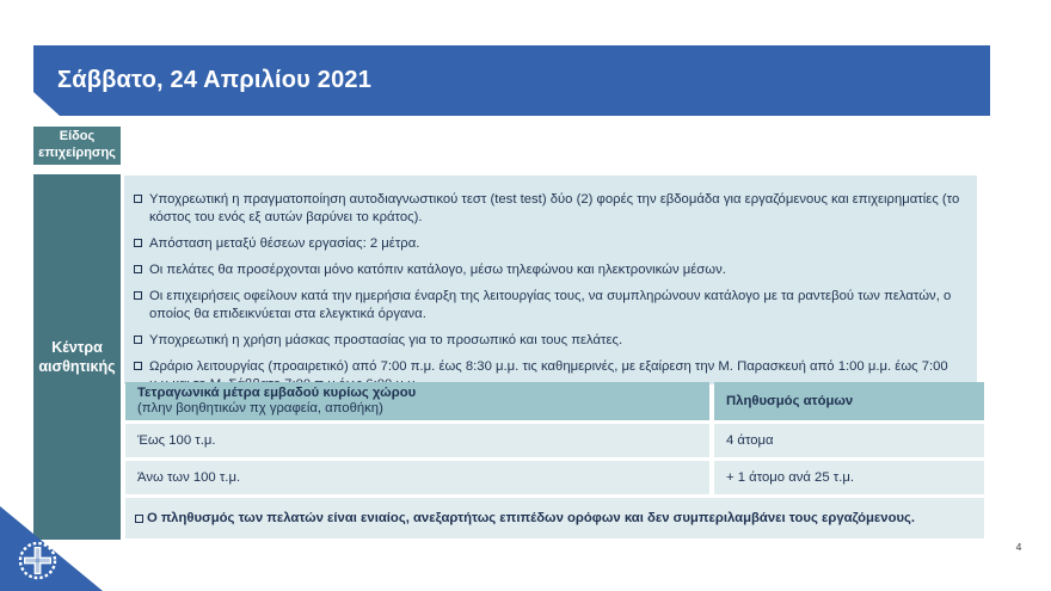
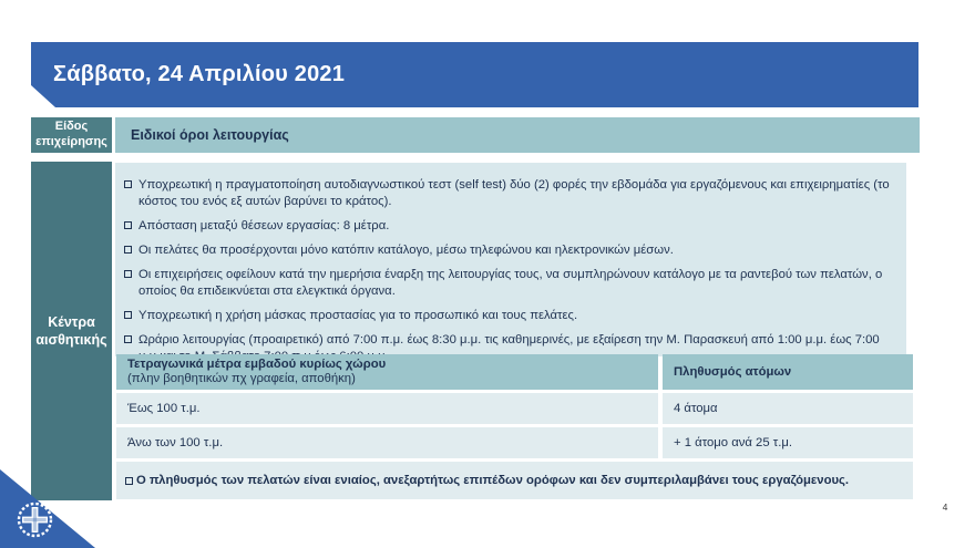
  Σάββατο, 24 Απριλίου 2021
  Είδος επιχείρησης
+ Ειδικοί όροι λειτουργίας
  Κέντρα αισθητικής
- Υποχρεωτική η πραγματοποίηση αυτοδιαγνωστικού τεστ (test test) δύο (2) φορές την εβδομάδα για εργαζόμενους και επιχειρηματίες (το κόστος του ενός εξ αυτών βαρύνει το κράτος).
+ Υποχρεωτική η πραγματοποίηση αυτοδιαγνωστικού τεστ (self test) δύο (2) φορές την εβδομάδα για εργαζόμενους και επιχειρηματίες (το κόστος του ενός εξ αυτών βαρύνει το κράτος).
- Απόσταση μεταξύ θέσεων εργασίας: 2 μέτρα.
+ Απόσταση μεταξύ θέσεων εργασίας: 8 μέτρα.
  Οι πελάτες θα προσέρχονται μόνο κατόπιν κατάλογο, μέσω τηλεφώνου και ηλεκτρονικών μέσων.
  Οι επιχειρήσεις οφείλουν κατά την ημερήσια έναρξη της λειτουργίας τους, να συμπληρώνουν κατάλογο με τα ραντεβού των πελατών, ο οποίος θα επιδεικνύεται στα ελεγκτικά όργανα.
  Υποχρεωτική η χρήση μάσκας προστασίας για το προσωπικό και τους πελάτες.
  Ωράριο λειτουργίας (προαιρετικό) από 7:00 π.μ. έως 8:30 μ.μ. τις καθημερινές, με εξαίρεση την Μ. Παρασκευή από 1:00 μ.μ. έως 7:00
  Τετραγωνικά μέτρα εμβαδού κυρίως χώρου
  (πλην βοηθητικών πχ γραφεία, αποθήκη)
  Πληθυσμός ατόμων
  Έως 100 τ.μ.
  4 άτομα
  Άνω των 100 τ.μ.
  + 1 άτομο ανά 25 τ.μ.
  Ο πληθυσμός των πελατών είναι ενιαίος, ανεξαρτήτως επιπέδων ορόφων και δεν συμπεριλαμβάνει τους εργαζόμενους.
  4
